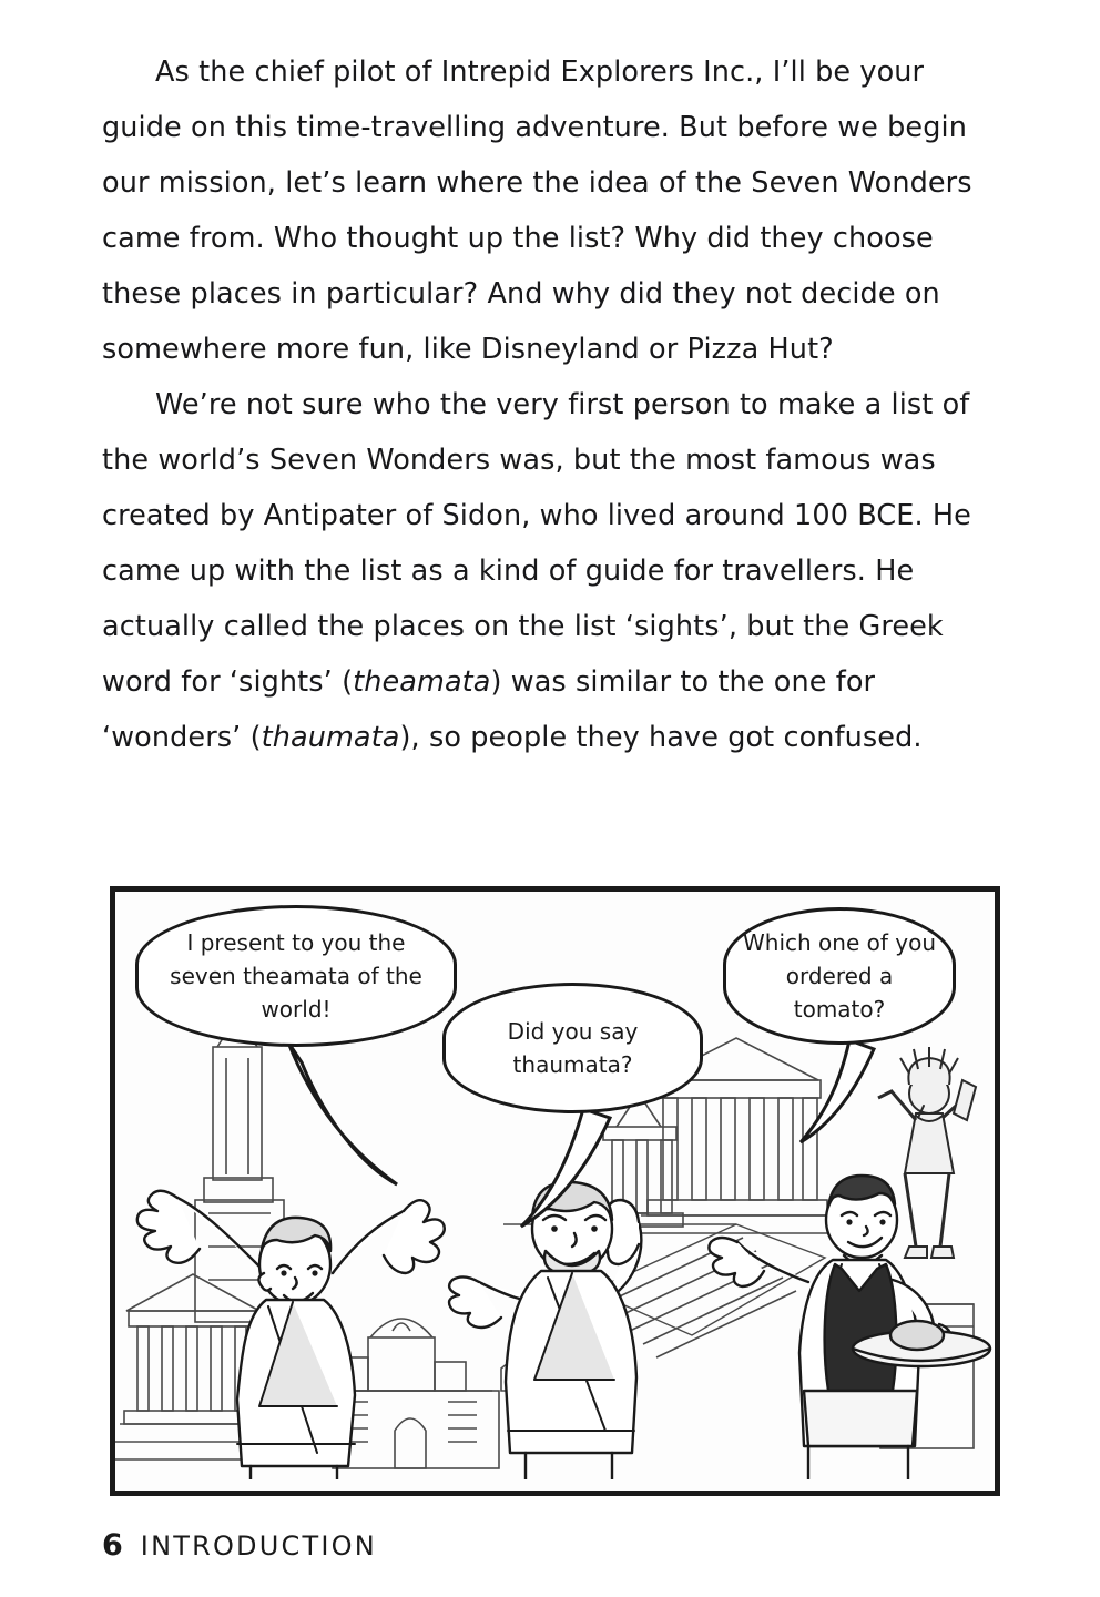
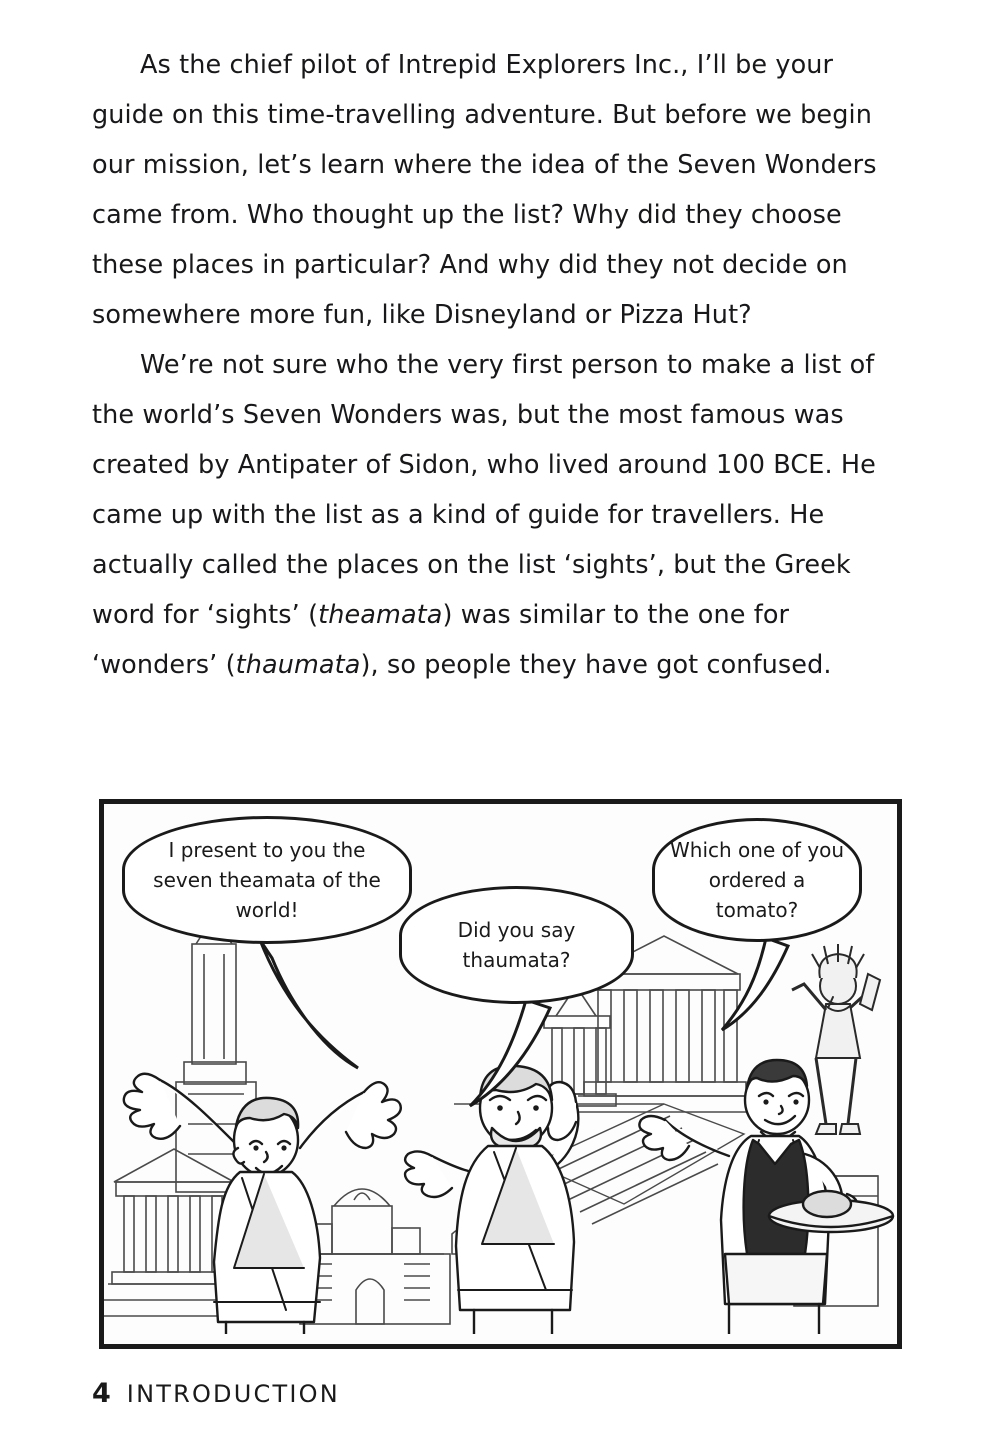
  As the chief pilot of Intrepid Explorers Inc., I’ll be your guide on this time-travelling adventure. But before we begin our mission, let’s learn where the idea of the Seven Wonders came from. Who thought up the list? Why did they choose these places in particular? And why did they not decide on somewhere more fun, like Disneyland or Pizza Hut?
  We’re not sure who the very first person to make a list of the world’s Seven Wonders was, but the most famous was created by Antipater of Sidon, who lived around 100 BCE. He came up with the list as a kind of guide for travellers. He actually called the places on the list ‘sights’, but the Greek word for ‘sights’ (theamata) was similar to the one for ‘wonders’ (thaumata), so people they have got confused.
  I present to you the seven theamata of the world!
  Did you say thaumata?
  Which one of you ordered a tomato?
- 6
+ 4
  INTRODUCTION
